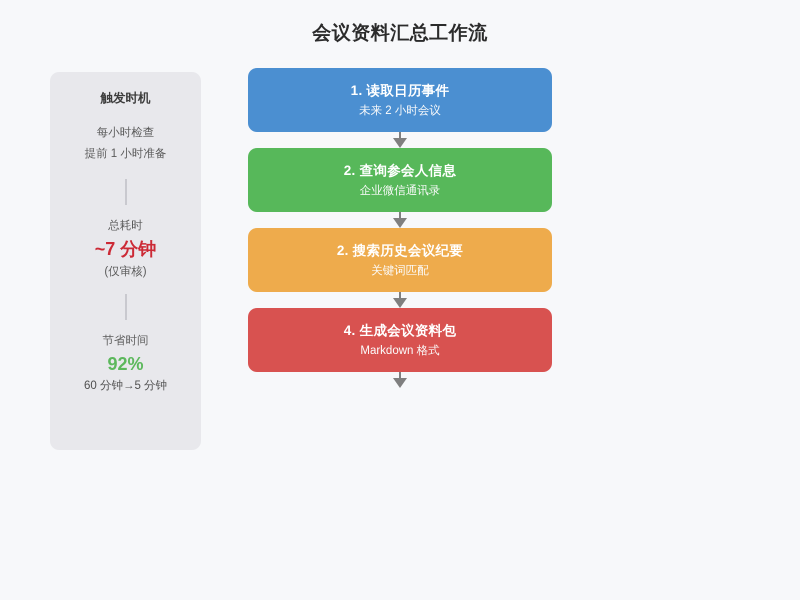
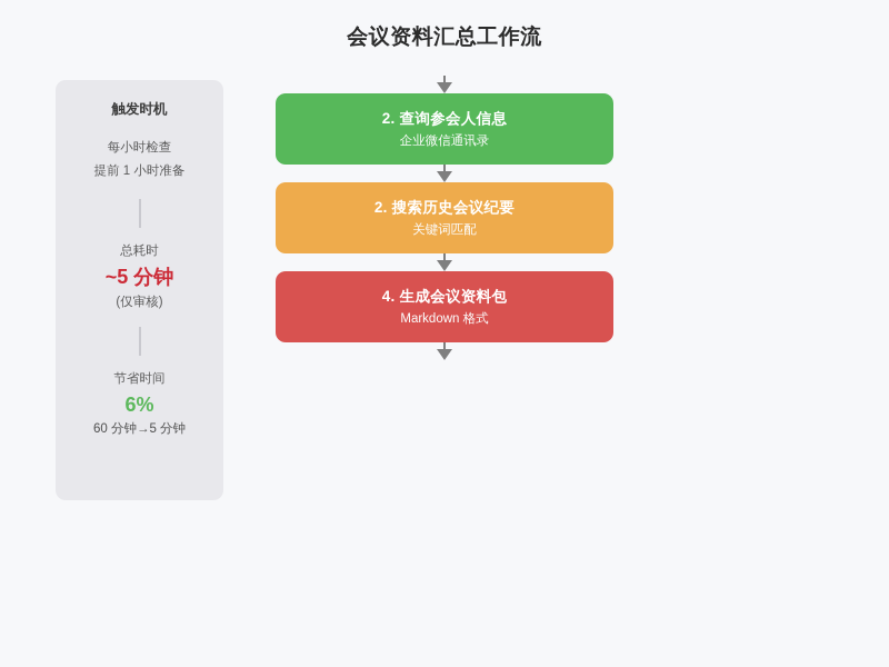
  会议资料汇总工作流
  触发时机
  每小时检查
  提前 1 小时准备
  总耗时
- ~7 分钟
+ ~5 分钟
  (仅审核)
  节省时间
- 92%
+ 6%
  60 分钟→5 分钟
- 1. 读取日历事件
- 未来 2 小时会议
  2. 查询参会人信息
  企业微信通讯录
  2. 搜索历史会议纪要
  关键词匹配
  4. 生成会议资料包
  Markdown 格式
